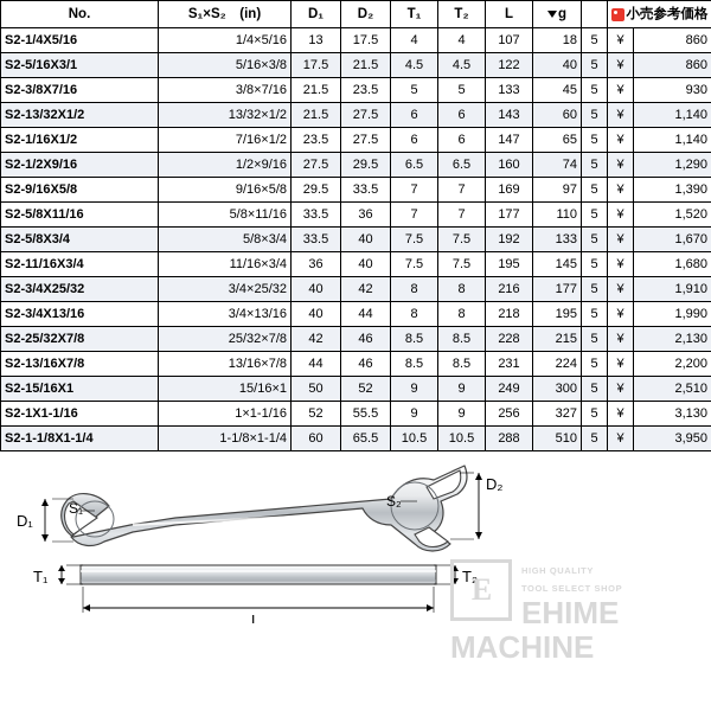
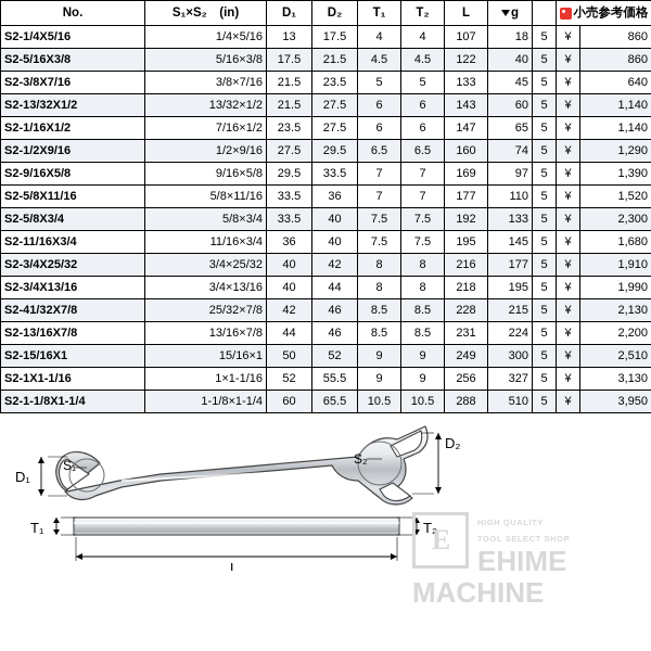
  No.	S₁×S₂ (in)	D₁	D₂	T₁	T₂	L	g		小売参考価格
  S2-1/4X5/16	1/4×5/16	13	17.5	4	4	107	18	5	¥	860
- S2-5/16X3/1	5/16×3/8	17.5	21.5	4.5	4.5	122	40	5	¥	860
+ S2-5/16X3/8	5/16×3/8	17.5	21.5	4.5	4.5	122	40	5	¥	860
- S2-3/8X7/16	3/8×7/16	21.5	23.5	5	5	133	45	5	¥	930
+ S2-3/8X7/16	3/8×7/16	21.5	23.5	5	5	133	45	5	¥	640
  S2-13/32X1/2	13/32×1/2	21.5	27.5	6	6	143	60	5	¥	1,140
  S2-1/16X1/2	7/16×1/2	23.5	27.5	6	6	147	65	5	¥	1,140
  S2-1/2X9/16	1/2×9/16	27.5	29.5	6.5	6.5	160	74	5	¥	1,290
  S2-9/16X5/8	9/16×5/8	29.5	33.5	7	7	169	97	5	¥	1,390
  S2-5/8X11/16	5/8×11/16	33.5	36	7	7	177	110	5	¥	1,520
- S2-5/8X3/4	5/8×3/4	33.5	40	7.5	7.5	192	133	5	¥	1,670
+ S2-5/8X3/4	5/8×3/4	33.5	40	7.5	7.5	192	133	5	¥	2,300
  S2-11/16X3/4	11/16×3/4	36	40	7.5	7.5	195	145	5	¥	1,680
  S2-3/4X25/32	3/4×25/32	40	42	8	8	216	177	5	¥	1,910
  S2-3/4X13/16	3/4×13/16	40	44	8	8	218	195	5	¥	1,990
- S2-25/32X7/8	25/32×7/8	42	46	8.5	8.5	228	215	5	¥	2,130
+ S2-41/32X7/8	25/32×7/8	42	46	8.5	8.5	228	215	5	¥	2,130
  S2-13/16X7/8	13/16×7/8	44	46	8.5	8.5	231	224	5	¥	2,200
  S2-15/16X1	15/16×1	50	52	9	9	249	300	5	¥	2,510
  S2-1X1-1/16	1×1-1/16	52	55.5	9	9	256	327	5	¥	3,130
  S2-1-1/8X1-1/4	1-1/8×1-1/4	60	65.5	10.5	10.5	288	510	5	¥	3,950
  D₁
  S₁
  S₂
  D₂
  T₁
  T₂
  L
  E
  HIGH QUALITY
  TOOL SELECT SHOP
  EHIME
  MACHINE
